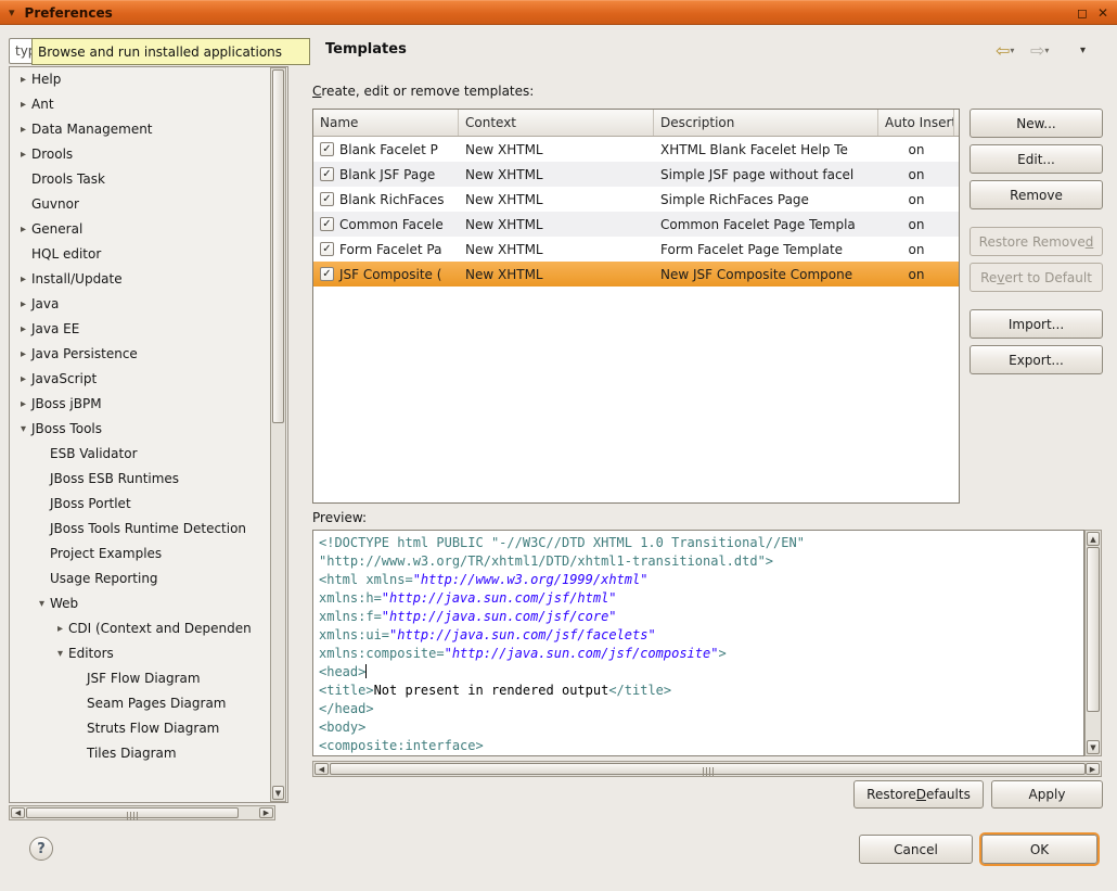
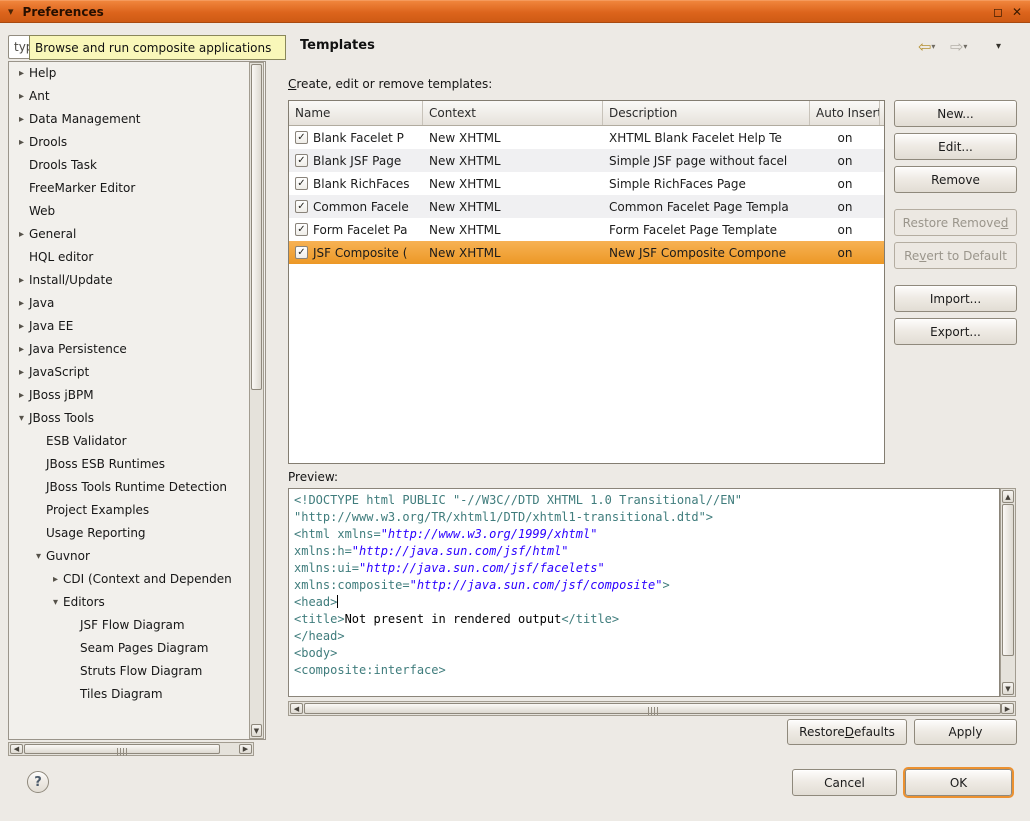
  ▾
  Preferences
  ◻
  ✕
- Browse and run installed applications
+ Browse and run composite applications
  ▸
  Help
  ▸
  Ant
  ▸
  Data Management
  ▸
  Drools
  Drools Task
+ FreeMarker Editor
- Guvnor
+ Web
  ▸
  General
  HQL editor
  ▸
  Install/Update
  ▸
  Java
  ▸
  Java EE
  ▸
  Java Persistence
  ▸
  JavaScript
  ▸
  JBoss jBPM
  ▾
  JBoss Tools
  ESB Validator
  JBoss ESB Runtimes
- JBoss Portlet
  JBoss Tools Runtime Detection
  Project Examples
  Usage Reporting
  ▾
- Web
+ Guvnor
  ▸
  CDI (Context and Dependen
  ▾
  Editors
  JSF Flow Diagram
  Seam Pages Diagram
  Struts Flow Diagram
  Tiles Diagram
  ▼
  ◀
  ▶
  Templates
  ⇦▾
  ⇨▾
  ▾
  Create, edit or remove templates:
  Name
  Context
  Description
  Auto Insert
  ✓
  Blank Facelet P
  New XHTML
  XHTML Blank Facelet Help Te
  on
  ✓
  Blank JSF Page
  New XHTML
  Simple JSF page without facel
  on
  ✓
  Blank RichFaces
  New XHTML
  Simple RichFaces Page
  on
  ✓
  Common Facele
  New XHTML
  Common Facelet Page Templa
  on
  ✓
  Form Facelet Pa
  New XHTML
  Form Facelet Page Template
  on
  ✓
  JSF Composite (
  New XHTML
  New JSF Composite Compone
  on
  New...
  Edit...
  Remove
  Restore Remove
  d
  Re
  v
  ert to Default
  Import...
  Export...
  Preview:
  <!DOCTYPE html PUBLIC "-//W3C//DTD XHTML 1.0 Transitional//EN"
  "http://www.w3.org/TR/xhtml1/DTD/xhtml1-transitional.dtd">
  <html xmlns="http://www.w3.org/1999/xhtml"
  xmlns:h="http://java.sun.com/jsf/html"
- xmlns:f="http://java.sun.com/jsf/core"
  xmlns:ui="http://java.sun.com/jsf/facelets"
  xmlns:composite="http://java.sun.com/jsf/composite">
  <head>
  <title>Not present in rendered output</title>
  </head>
  <body>
  <composite:interface>
  ▲
  ▼
  ◀
  ▶
  Restore
  D
  efaults
  Apply
  ?
  Cancel
  OK
